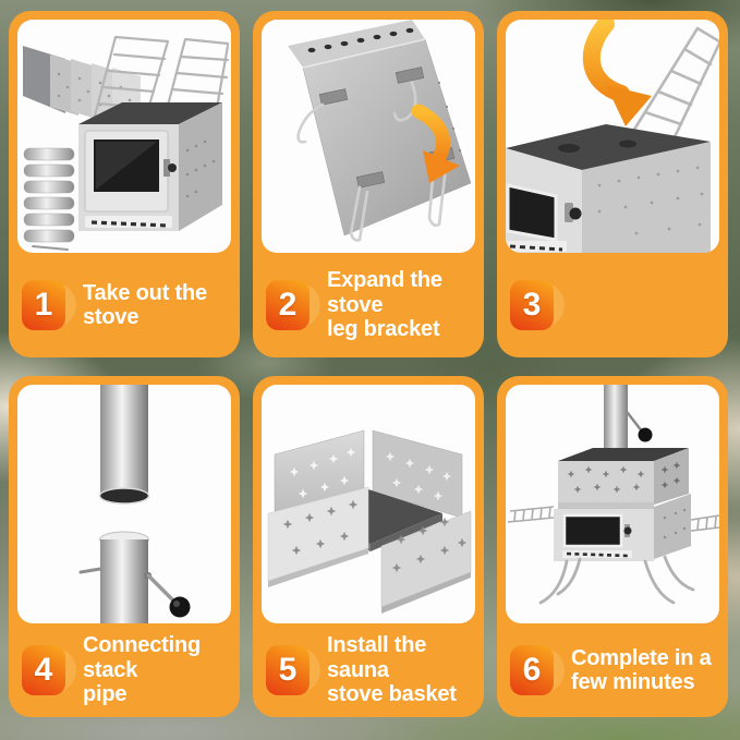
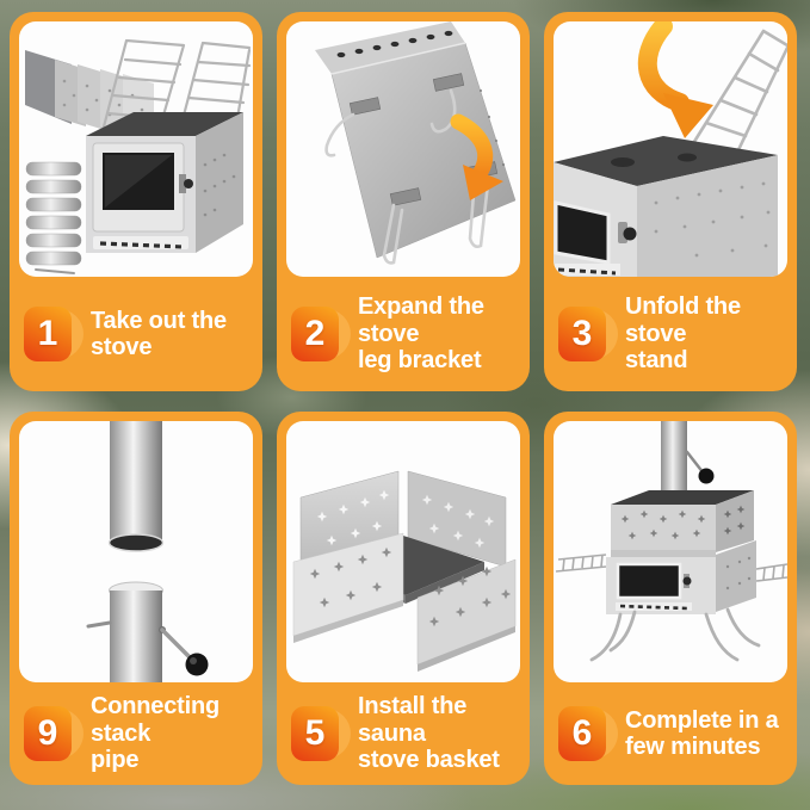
  1
  Take out the
  stove
  2
  Expand the stove
  leg bracket
  3
+ Unfold the stove
+ stand
- 4
+ 9
  Connecting stack
  pipe
  5
  Install the sauna
  stove basket
  6
  Complete in a
  few minutes
